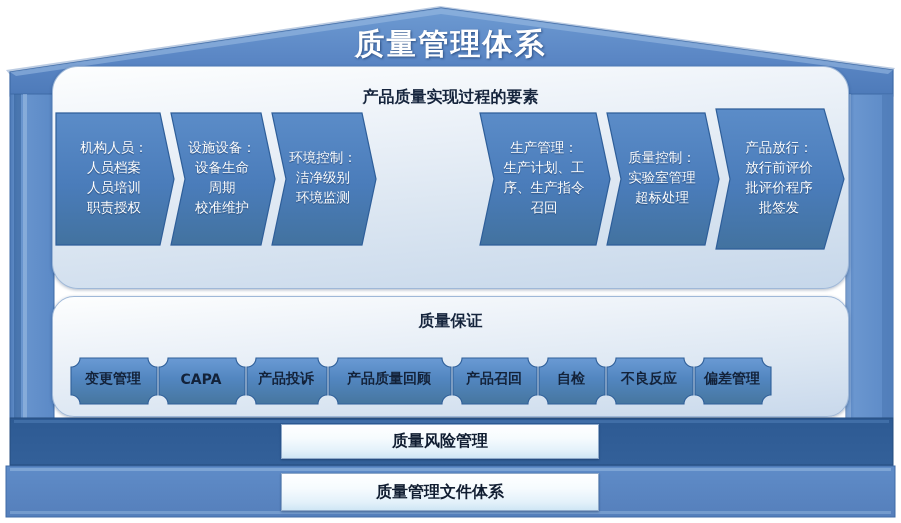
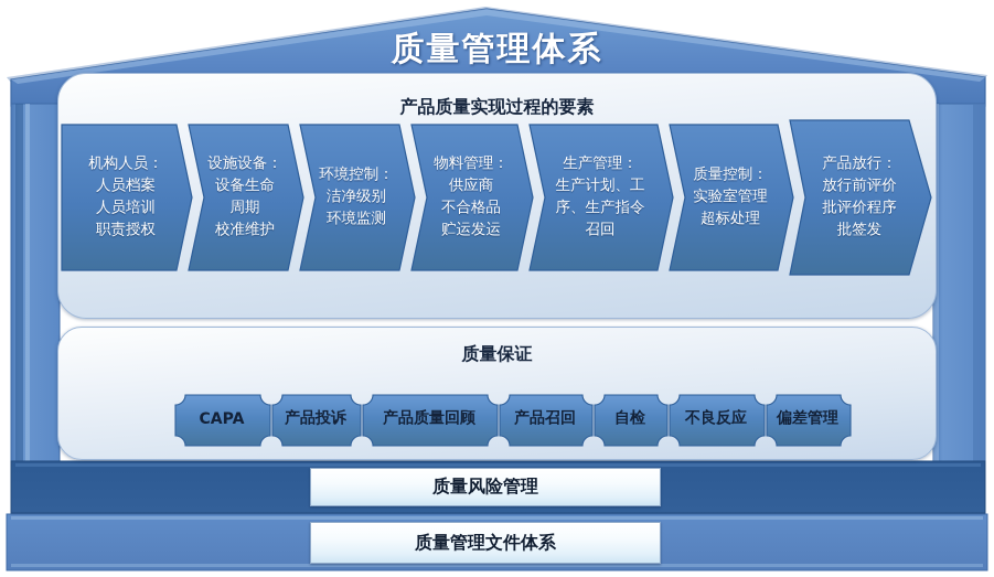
  质量管理体系
  产品质量实现过程的要素
  机构人员：
  人员档案
  人员培训
  职责授权
  设施设备：
  设备生命
  周期
  校准维护
  环境控制：
  洁净级别
  环境监测
+ 物料管理：
+ 供应商
+ 不合格品
+ 贮运发运
  生产管理：
  生产计划、工
  序、生产指令
  召回
  质量控制：
  实验室管理
  超标处理
  产品放行：
  放行前评价
  批评价程序
  批签发
  质量保证
- 变更管理
  CAPA
  产品投诉
  产品质量回顾
  产品召回
  自检
  不良反应
  偏差管理
  质量风险管理
  质量管理文件体系
